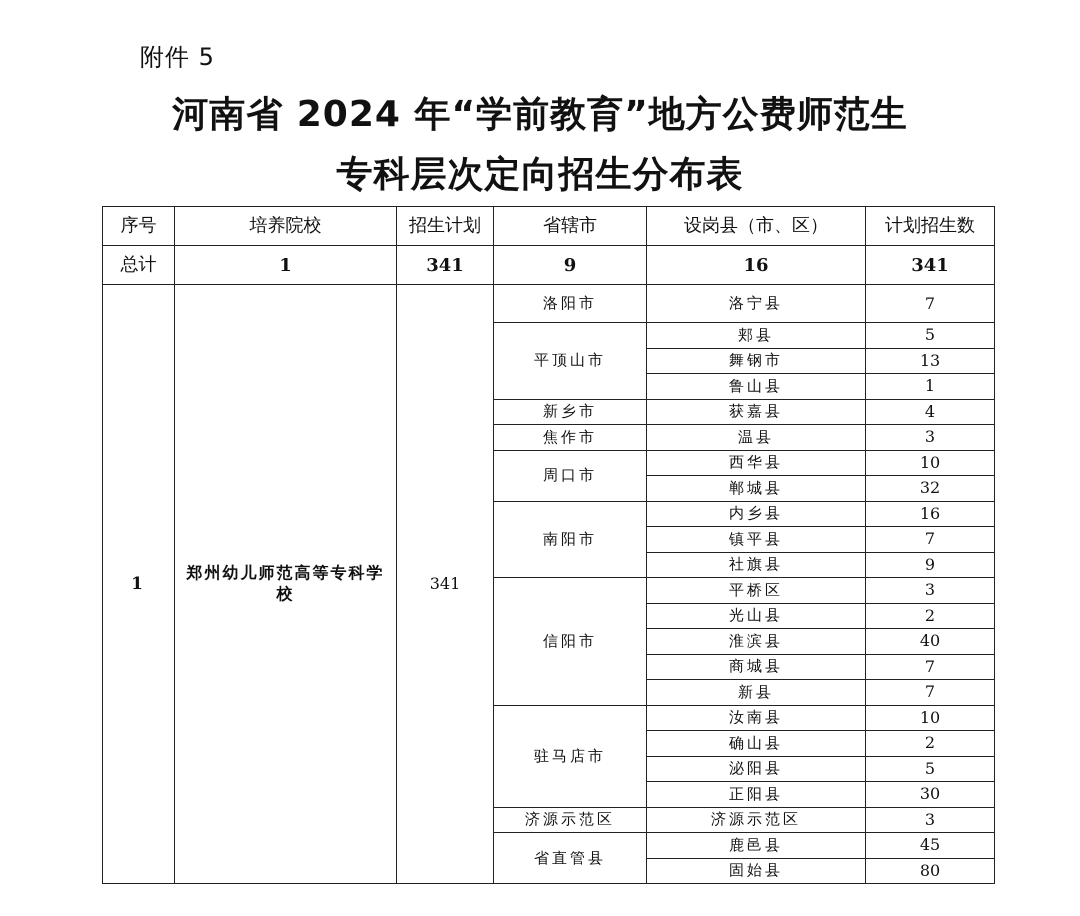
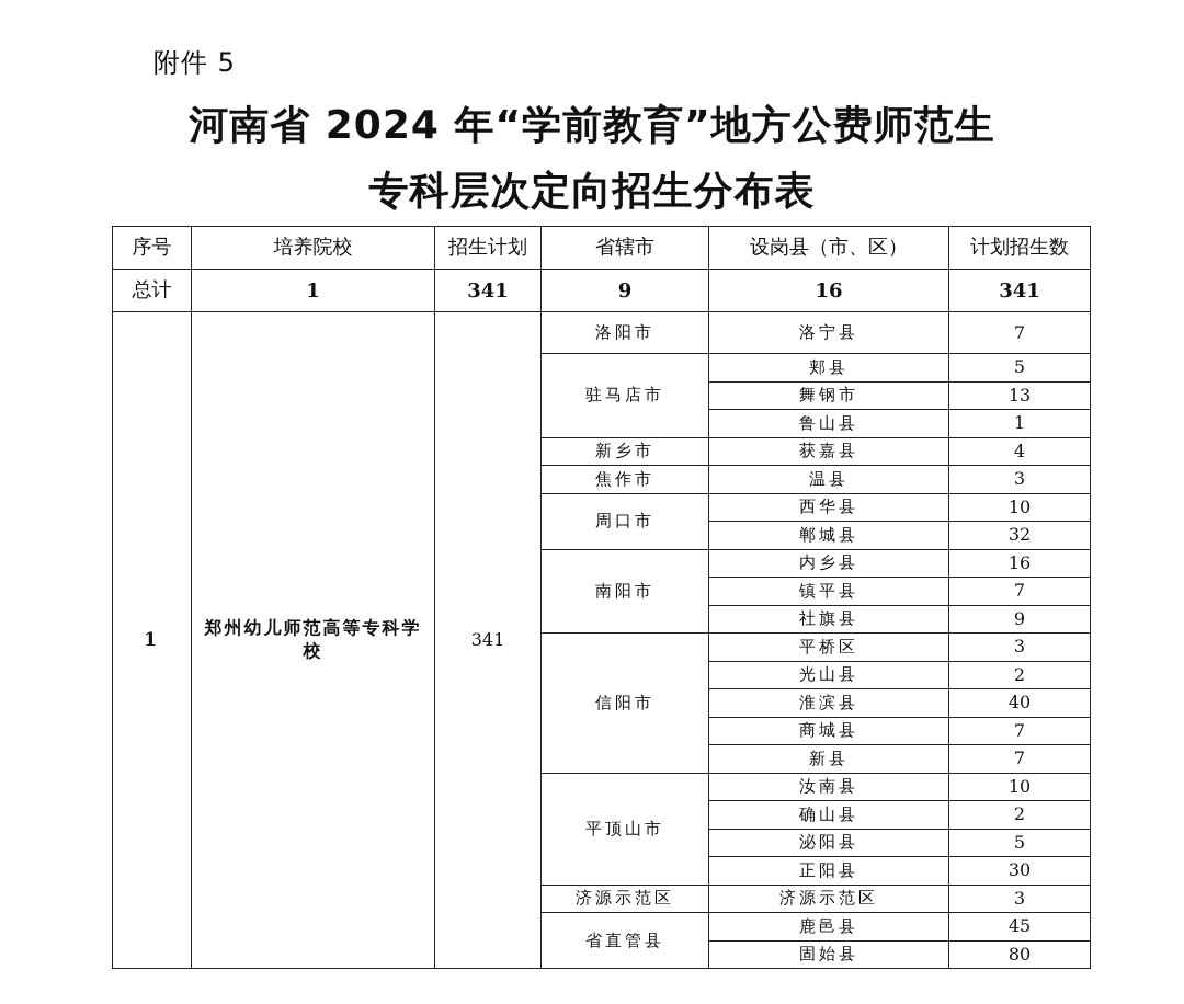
  附件 5
  河南省 2024 年“学前教育”地方公费师范生
  专科层次定向招生分布表
  序号	培养院校	招生计划	省辖市	设岗县（市、区）	计划招生数
  总计	1	341	9	16	341
  1	郑州幼儿师范高等专科学校	341	洛阳市	洛宁县	7
- 平顶山市	郏县	5
+ 驻马店市	郏县	5
  舞钢市	13
  鲁山县	1
  新乡市	获嘉县	4
  焦作市	温县	3
  周口市	西华县	10
  郸城县	32
  南阳市	内乡县	16
  镇平县	7
  社旗县	9
  信阳市	平桥区	3
  光山县	2
  淮滨县	40
  商城县	7
  新县	7
- 驻马店市	汝南县	10
+ 平顶山市	汝南县	10
  确山县	2
  泌阳县	5
  正阳县	30
  济源示范区	济源示范区	3
  省直管县	鹿邑县	45
  固始县	80
